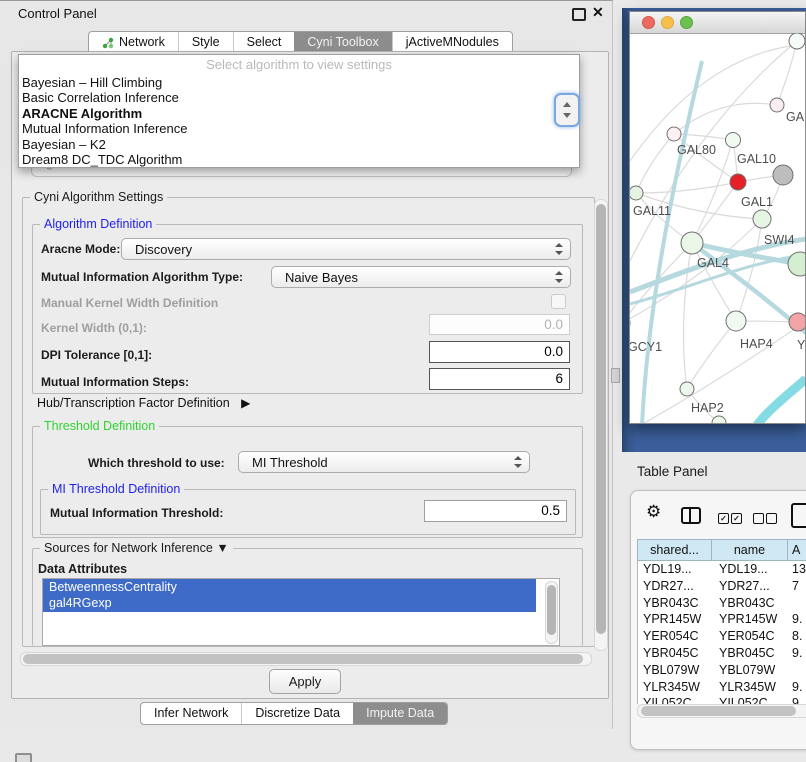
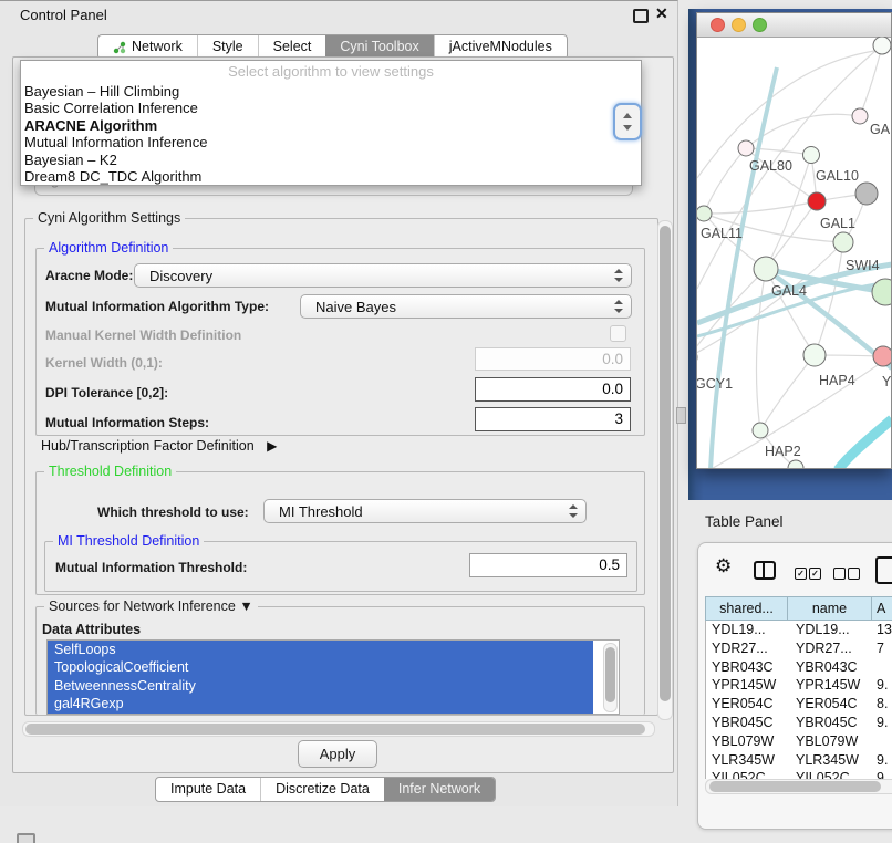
  Control Panel
  ✕
  Network
  Style
  Select
  Cyni Toolbox
  jActiveMNodules
  Select algorithm to view settings
  Bayesian – Hill Climbing
  Basic Correlation Inference
  ARACNE Algorithm
  Mutual Information Inference
  Bayesian – K2
  Dream8 DC_TDC Algorithm
  Cyni Algorithm Settings
  Algorithm Definition
  Aracne Mode:
  Discovery
  Mutual Information Algorithm Type:
  Naive Bayes
  Manual Kernel Width Definition
  Kernel Width (0,1):
  0.0
- DPI Tolerance [0,1]:
+ DPI Tolerance [0,2]:
  0.0
  Mutual Information Steps:
- 6
+ 3
  Hub/Transcription Factor Definition ▶
  Threshold Definition
  Which threshold to use:
  MI Threshold
  MI Threshold Definition
  Mutual Information Threshold:
  0.5
  Sources for Network Inference ▼
  Data Attributes
+ SelfLoops
+ TopologicalCoefficient
  BetweennessCentrality
  gal4RGexp
  Apply
- Infer Network
+ Impute Data
  Discretize Data
- Impute Data
+ Infer Network
  GAL80
  GAL10
  GAL1
  GAL11
  GAL4
  SWI4
  GCY1
  HAP4
  Y
  HAP2
  Table Panel
  ⚙
  ✓
  ✓
  shared...
  name
  A
  YDL19...
  YDL19...
  13
  YDR27...
  YDR27...
  7
  YBR043C
  YBR043C
  YPR145W
  YPR145W
  9.
  YER054C
  YER054C
  8.
  YBR045C
  YBR045C
  9.
  YBL079W
  YBL079W
  YLR345W
  YLR345W
  9.
